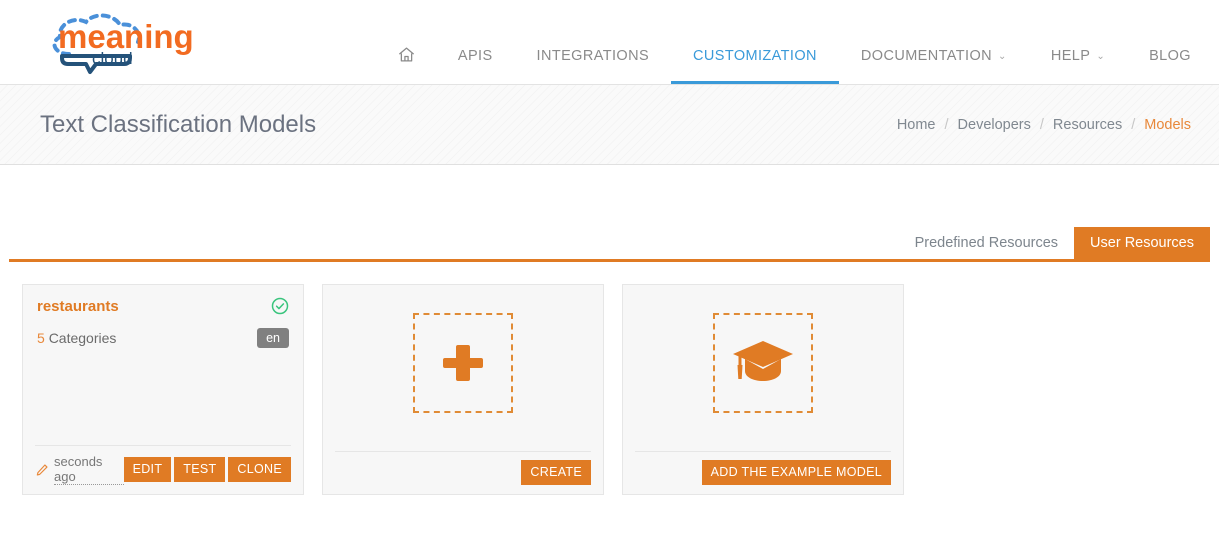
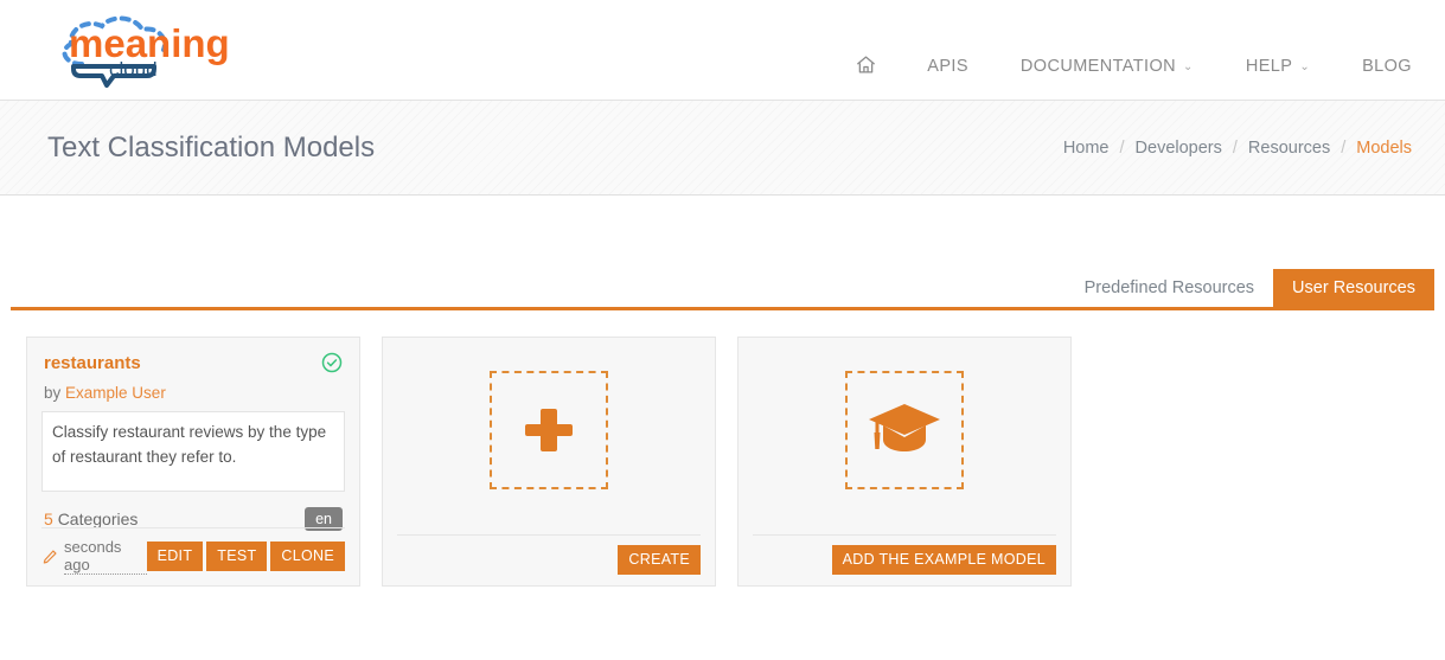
  meaning
  cloud
  APIS
- INTEGRATIONS
- CUSTOMIZATION
  DOCUMENTATION
  ⌄
  HELP
  ⌄
  BLOG
  Text Classification Models
  Home
  /
  Developers
  /
  Resources
  /
  Models
  Predefined Resources
  User Resources
  restaurants
+ by Example User
+ Classify restaurant reviews by the type of restaurant they refer to.
  5 Categories
  en
  seconds ago
  EDIT
  TEST
  CLONE
  CREATE
  ADD THE EXAMPLE MODEL
